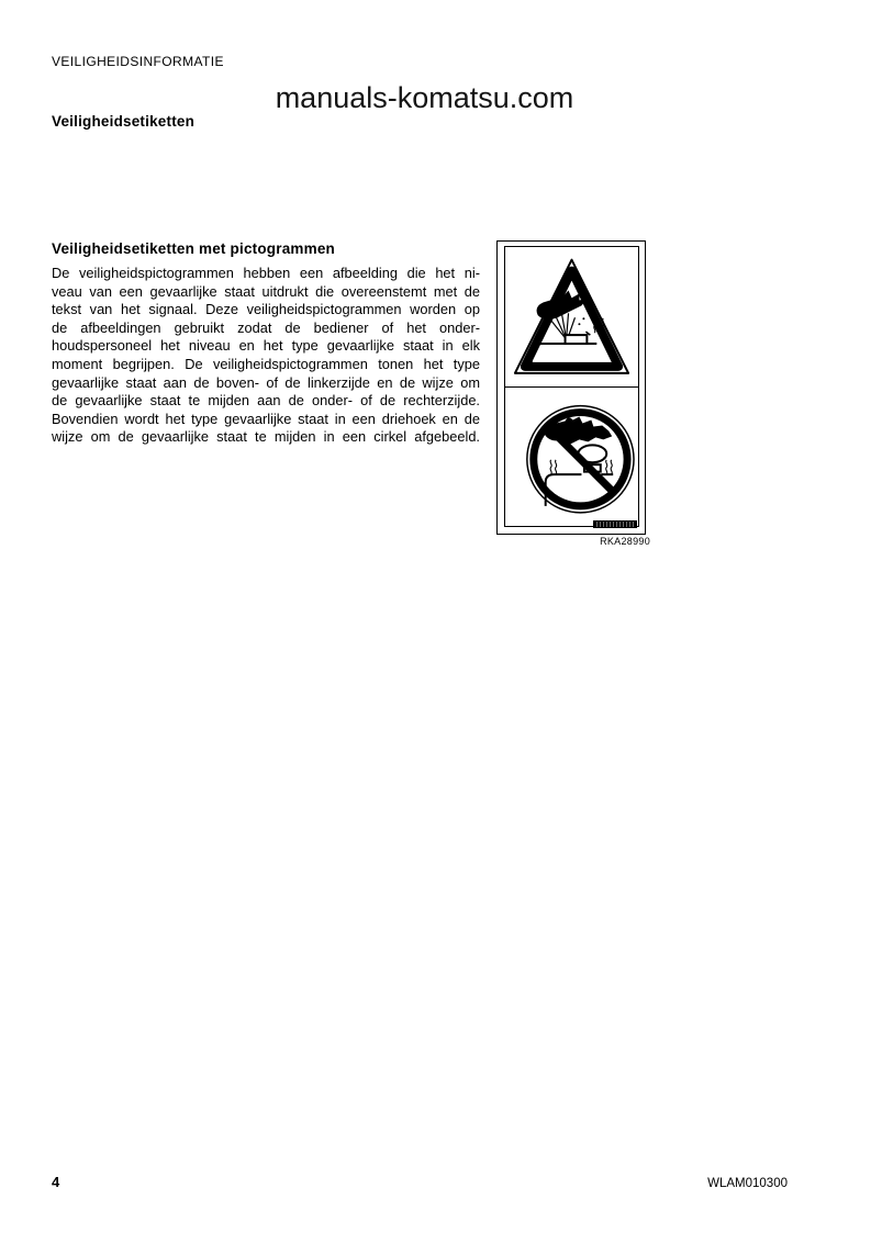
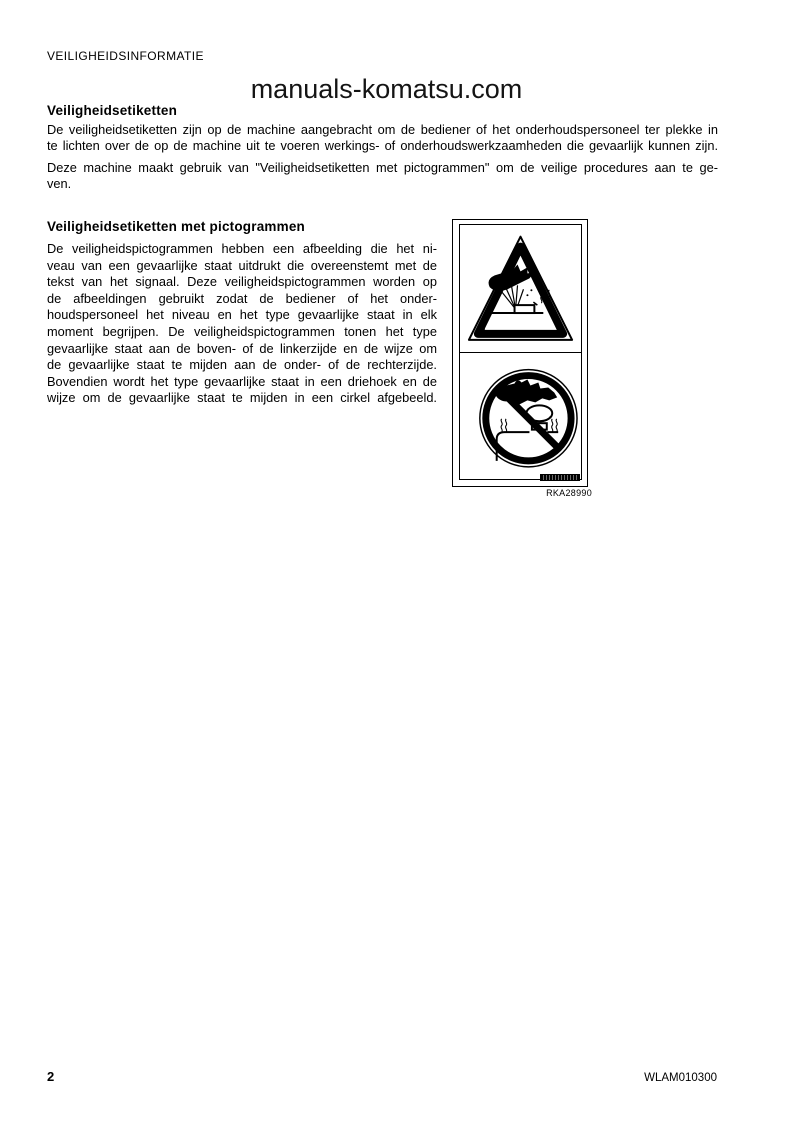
  VEILIGHEIDSINFORMATIE
  manuals-komatsu.com
  Veiligheidsetiketten
+ De veiligheidsetiketten zijn op de machine aangebracht om de bediener of het onderhoudspersoneel ter plekke in
+ te lichten over de op de machine uit te voeren werkings- of onderhoudswerkzaamheden die gevaarlijk kunnen zijn.
+ Deze machine maakt gebruik van "Veiligheidsetiketten met pictogrammen" om de veilige procedures aan te ge-
+ ven.
  Veiligheidsetiketten met pictogrammen
  De veiligheidspictogrammen hebben een afbeelding die het ni-
  veau van een gevaarlijke staat uitdrukt die overeenstemt met de
  tekst van het signaal. Deze veiligheidspictogrammen worden op
  de afbeeldingen gebruikt zodat de bediener of het onder-
  houdspersoneel het niveau en het type gevaarlijke staat in elk
  moment begrijpen. De veiligheidspictogrammen tonen het type
  gevaarlijke staat aan de boven- of de linkerzijde en de wijze om
  de gevaarlijke staat te mijden aan de onder- of de rechterzijde.
  Bovendien wordt het type gevaarlijke staat in een driehoek en de
  wijze om de gevaarlijke staat te mijden in een cirkel afgebeeld.
  RKA28990
- 4
+ 2
  WLAM010300
